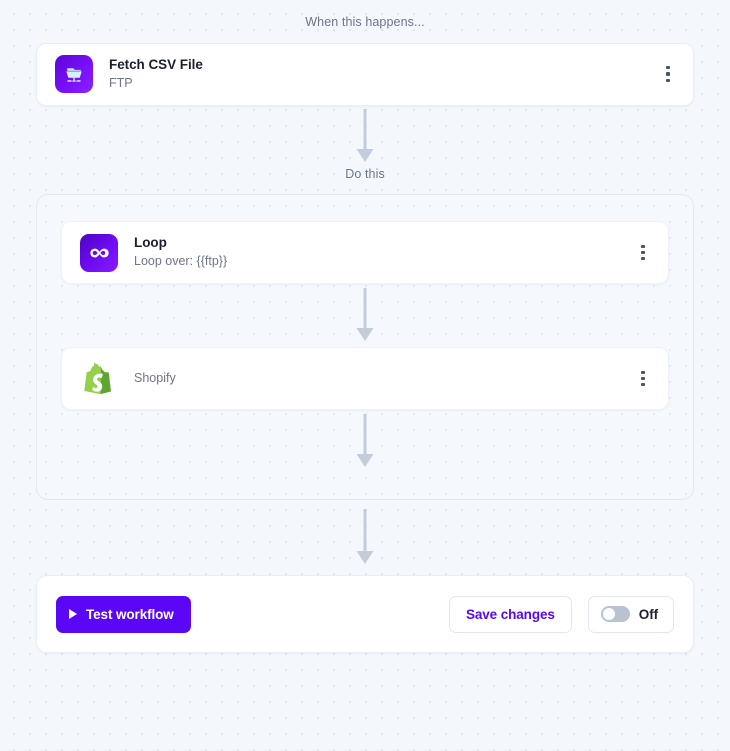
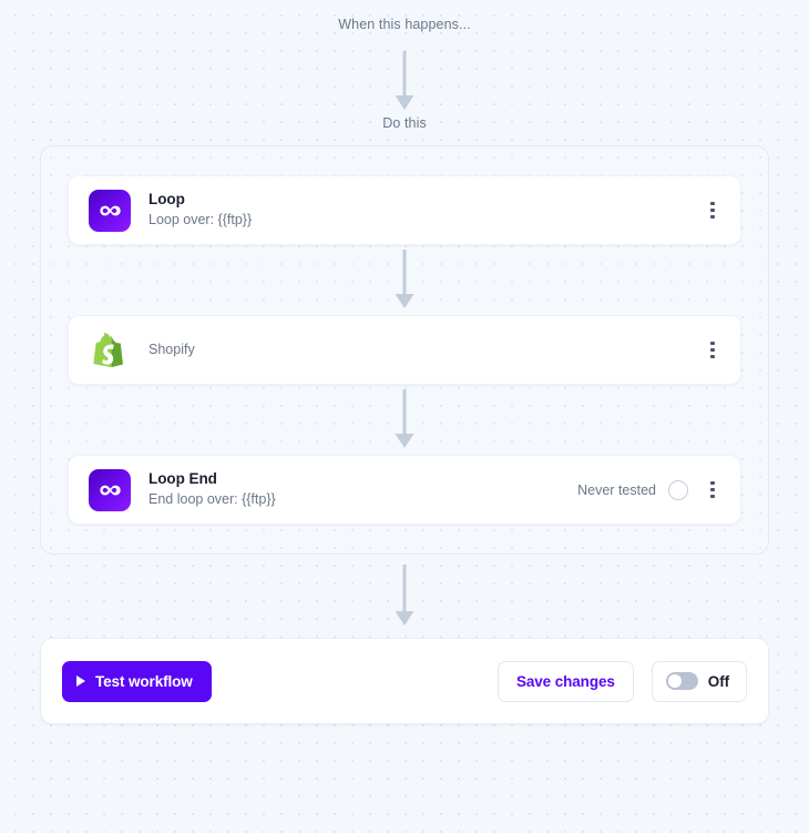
  When this happens...
- Fetch CSV File
- FTP
  Do this
  Loop
  Loop over: {{ftp}}
  Shopify
+ Loop End
+ End loop over: {{ftp}}
+ Never tested
  Test workflow
  Save changes
  Off
